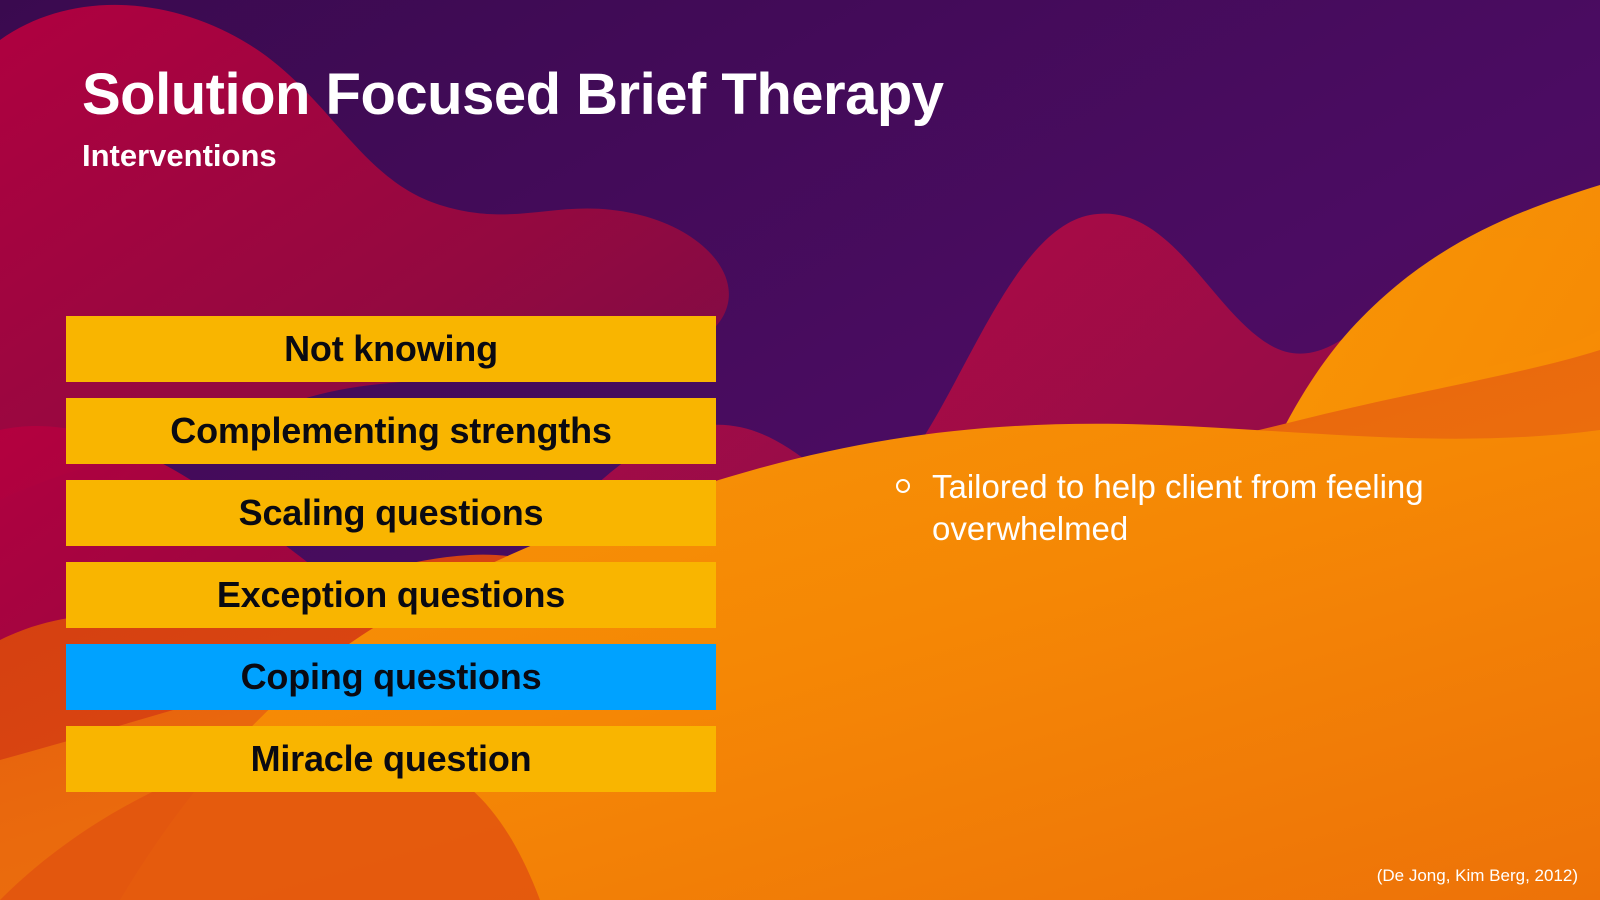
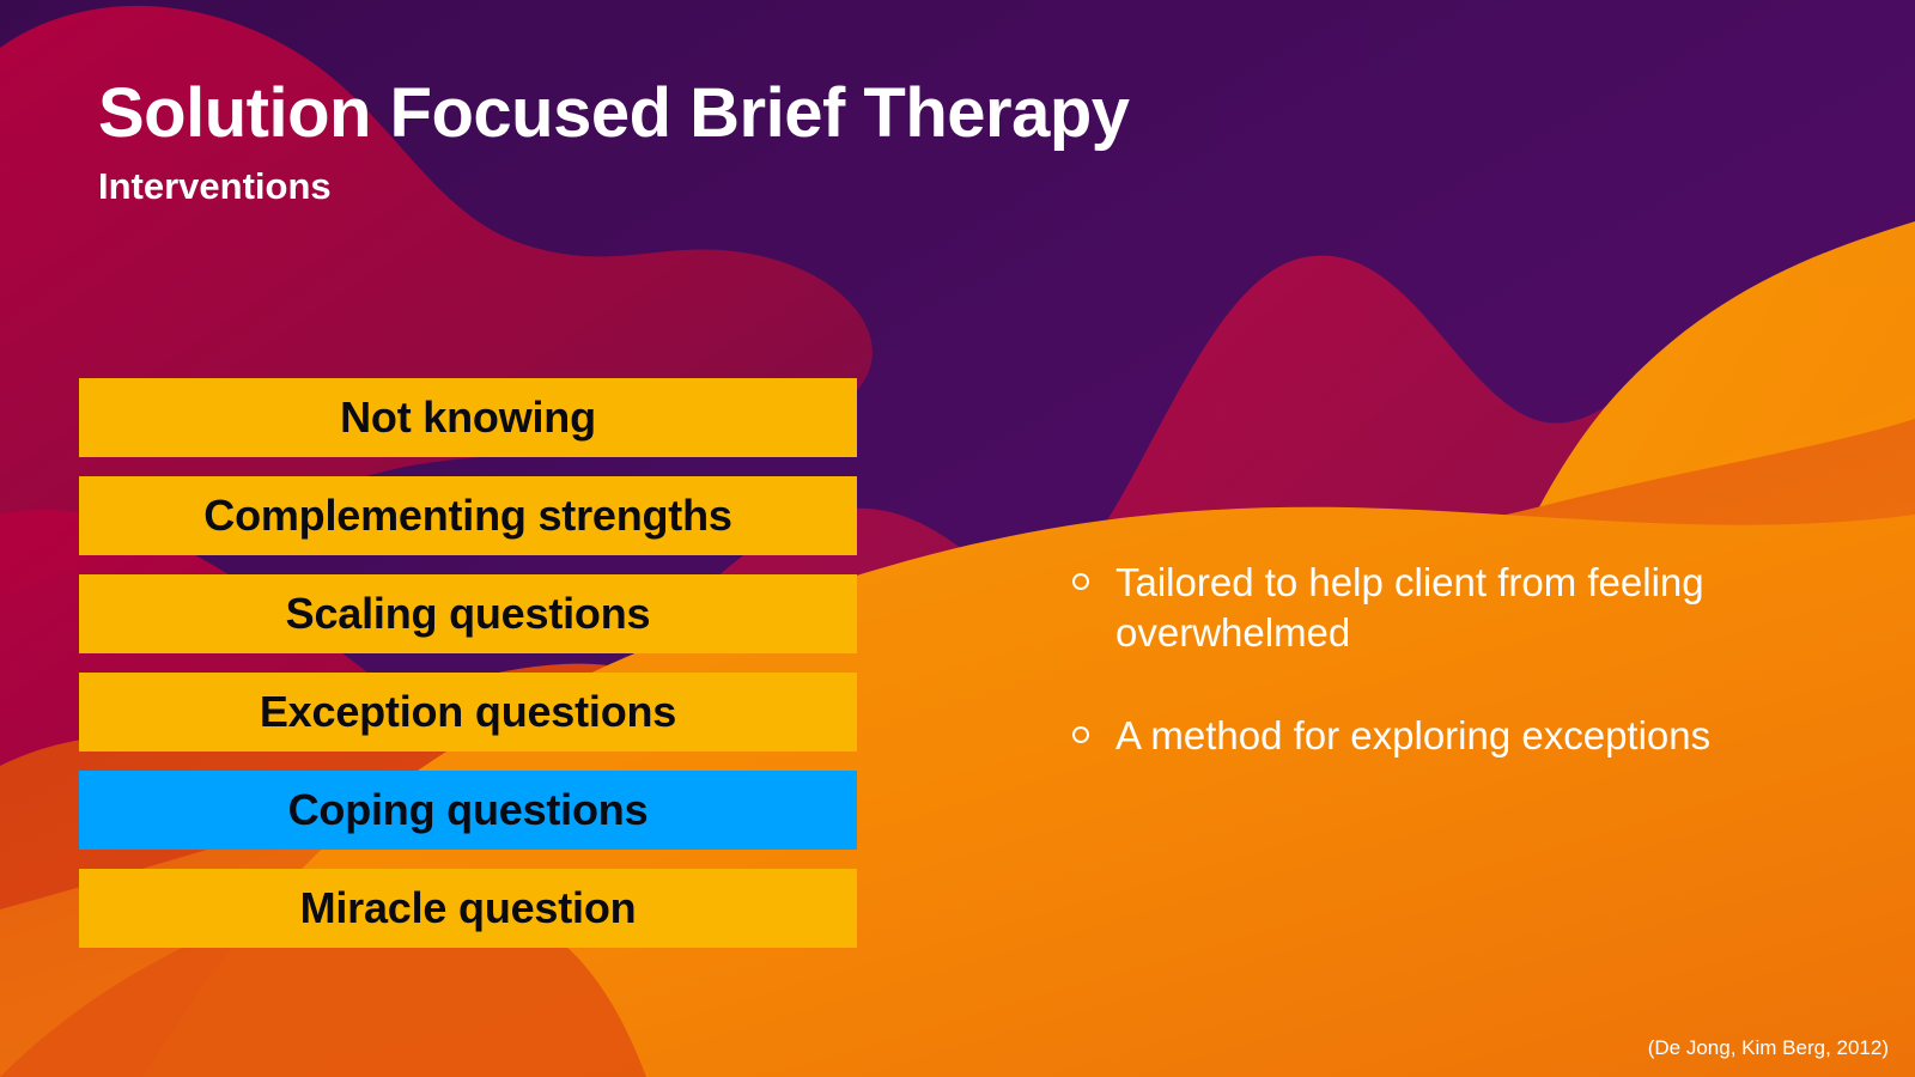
  Solution Focused Brief Therapy
  Interventions
  Not knowing
  Complementing strengths
  Scaling questions
  Exception questions
  Coping questions
  Miracle question
  Tailored to help client from feeling overwhelmed
+ A method for exploring exceptions
  (De Jong, Kim Berg, 2012)
